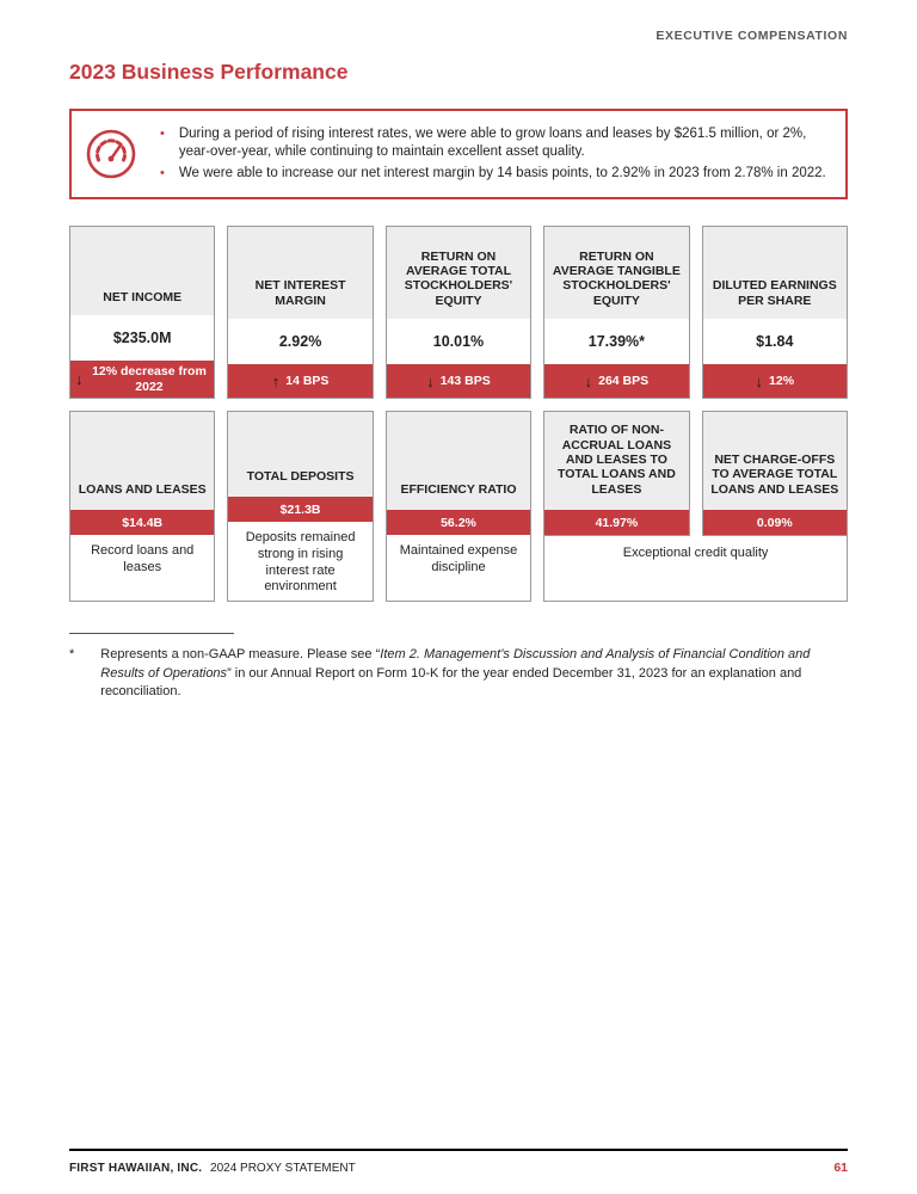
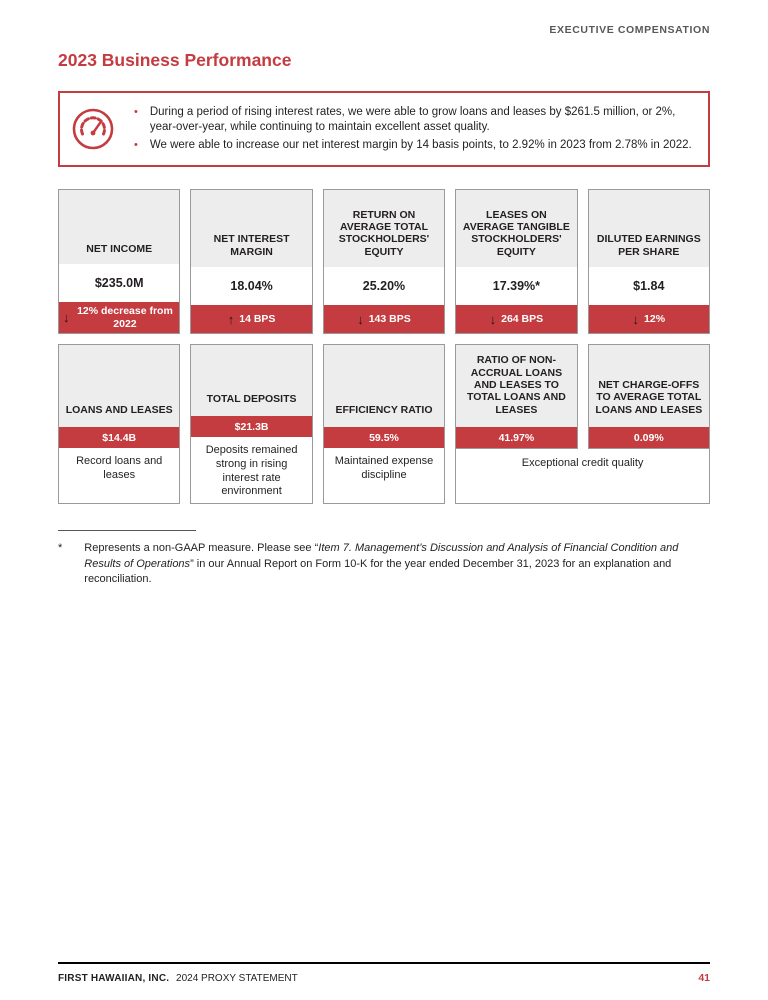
  EXECUTIVE COMPENSATION
  2023 Business Performance
  •
  During a period of rising interest rates, we were able to grow loans and leases by $261.5 million, or 2%, year-over-year, while continuing to maintain excellent asset quality.
  •
  We were able to increase our net interest margin by 14 basis points, to 2.92% in 2023 from 2.78% in 2022.
  NET INCOME
  $235.0M
  ↓
  12% decrease from 2022
  NET INTEREST MARGIN
- 2.92%
+ 18.04%
  ↑
  14 BPS
  RETURN ON AVERAGE TOTAL STOCKHOLDERS' EQUITY
- 10.01%
+ 25.20%
  ↓
  143 BPS
- RETURN ON AVERAGE TANGIBLE STOCKHOLDERS' EQUITY
+ LEASES ON AVERAGE TANGIBLE STOCKHOLDERS' EQUITY
  17.39%*
  ↓
  264 BPS
  DILUTED EARNINGS PER SHARE
  $1.84
  ↓
  12%
  LOANS AND LEASES
  $14.4B
  Record loans and leases
  TOTAL DEPOSITS
  $21.3B
  Deposits remained strong in rising interest rate environment
  EFFICIENCY RATIO
- 56.2%
+ 59.5%
  Maintained expense discipline
  RATIO OF NON-ACCRUAL LOANS AND LEASES TO TOTAL LOANS AND LEASES
  41.97%
  NET CHARGE-OFFS TO AVERAGE TOTAL LOANS AND LEASES
  0.09%
  Exceptional credit quality
  *
- Represents a non-GAAP measure. Please see “Item 2. Management’s Discussion and Analysis of Financial Condition and Results of Operations” in our Annual Report on Form 10-K for the year ended December 31, 2023 for an explanation and reconciliation.
+ Represents a non-GAAP measure. Please see “Item 7. Management’s Discussion and Analysis of Financial Condition and Results of Operations” in our Annual Report on Form 10-K for the year ended December 31, 2023 for an explanation and reconciliation.
  FIRST HAWAIIAN, INC. 2024 PROXY STATEMENT
- 61
+ 41
